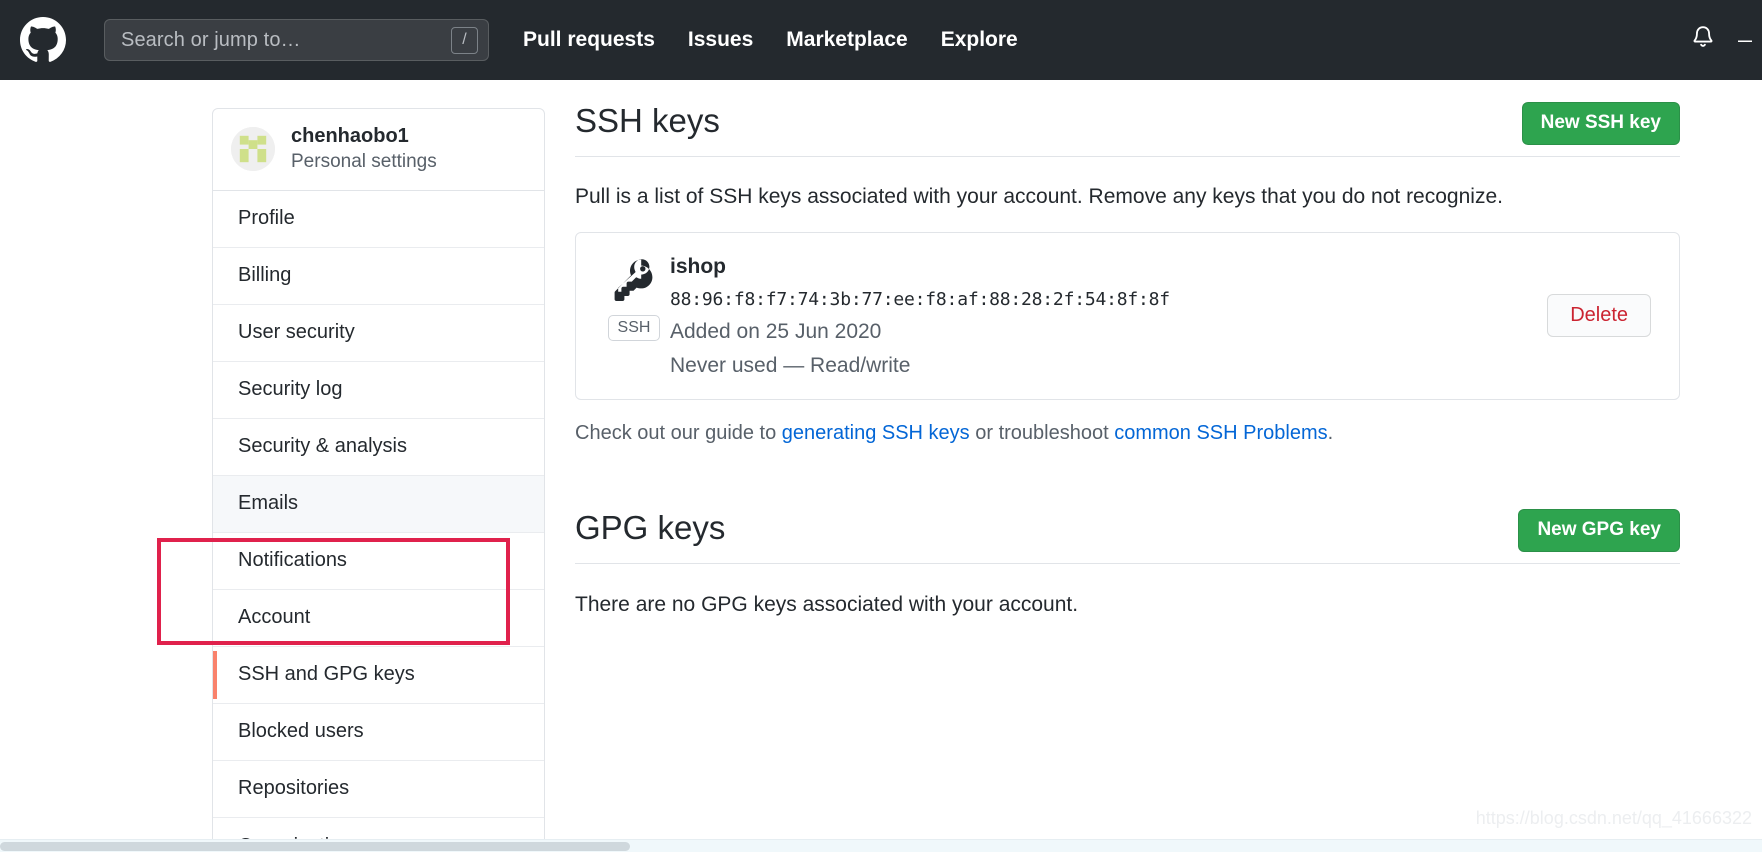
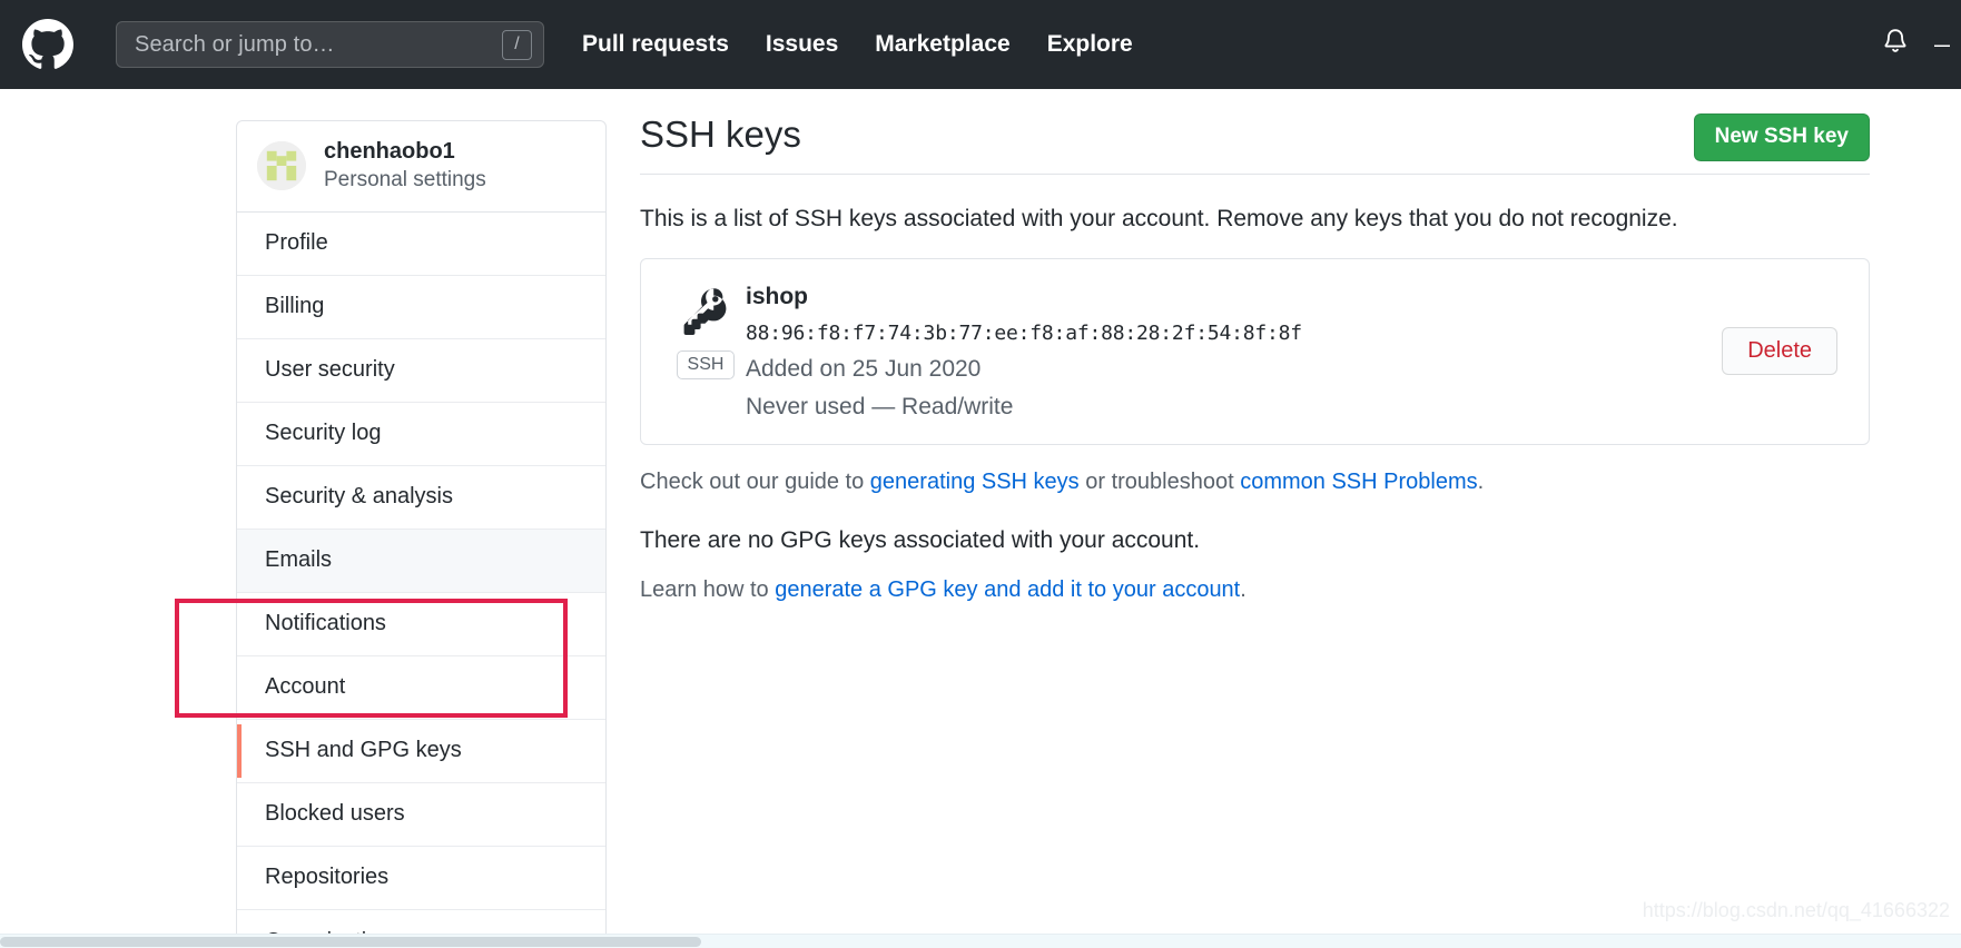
  Search or jump to…
  /
  Pull requests
  Issues
  Marketplace
  Explore
  —
  chenhaobo1
  Personal settings
  Profile
  Billing
  User security
  Security log
  Security & analysis
  Emails
  Notifications
  Account
  SSH and GPG keys
  Blocked users
  Repositories
  SSH keys
  New SSH key
- Pull is a list of SSH keys associated with your account. Remove any keys that you do not recognize.
+ This is a list of SSH keys associated with your account. Remove any keys that you do not recognize.
  SSH
  ishop
  88:96:f8:f7:74:3b:77:ee:f8:af:88:28:2f:54:8f:8f
  Added on 25 Jun 2020
  Never used — Read/write
  Delete
  Check out our guide to generating SSH keys or troubleshoot common SSH Problems.
- GPG keys
- New GPG key
  There are no GPG keys associated with your account.
+ Learn how to generate a GPG key and add it to your account.
